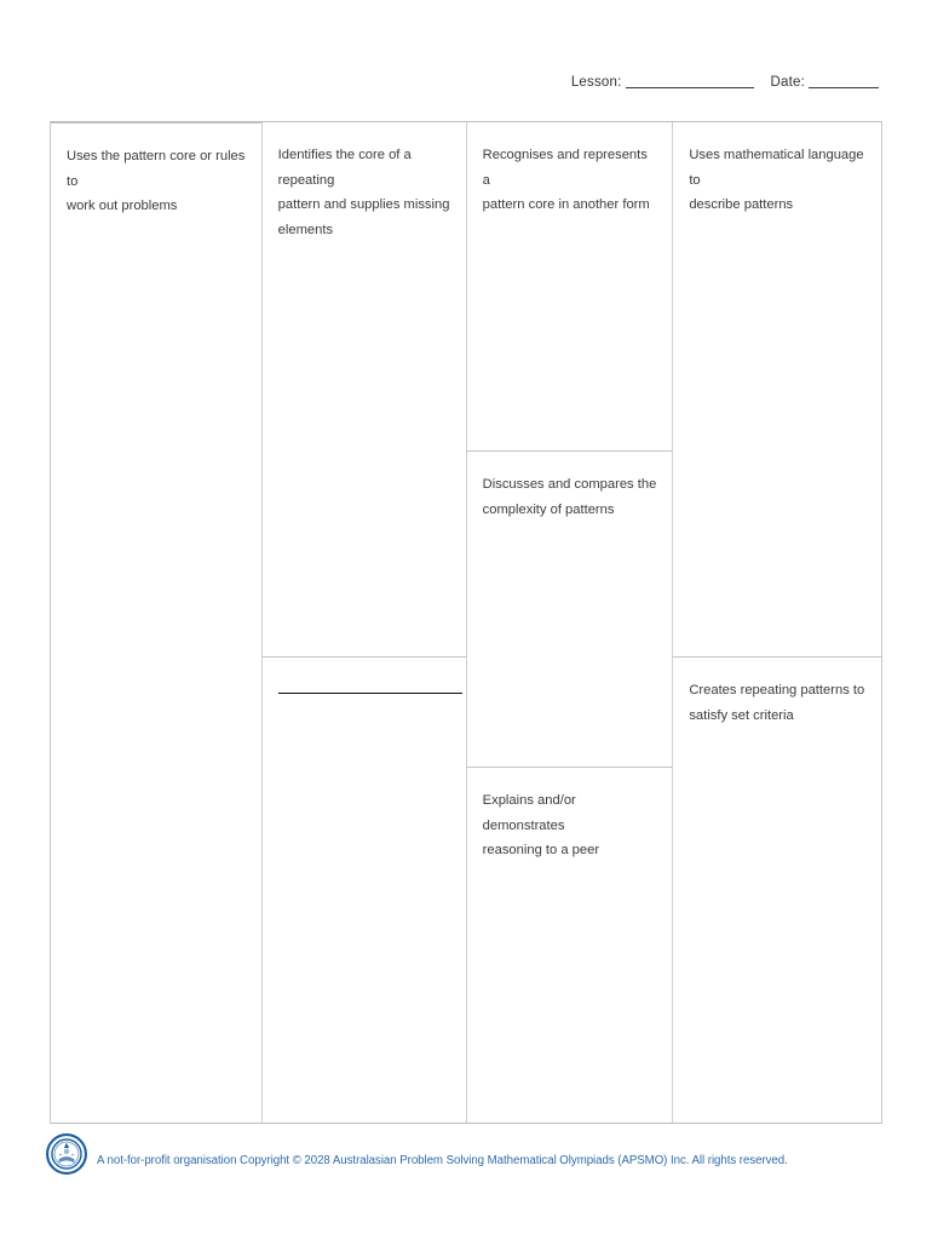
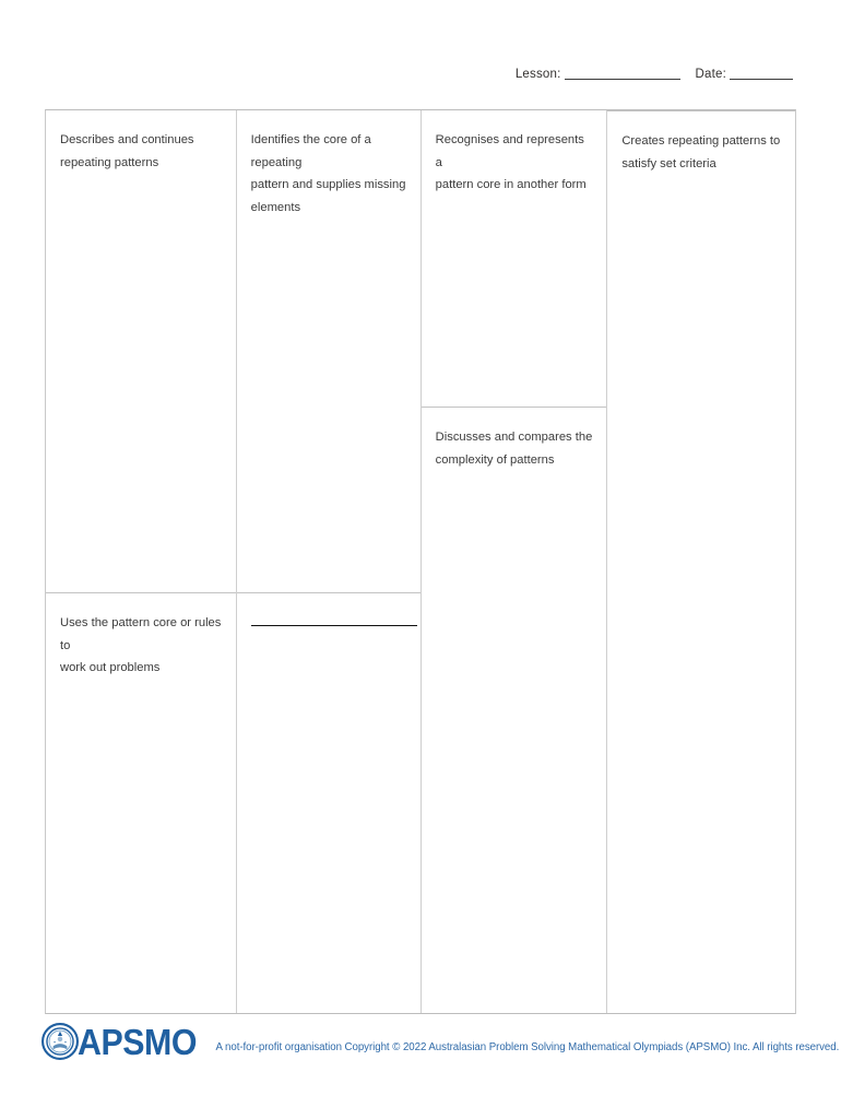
  Lesson: Date:
+ Describes and continues
+ repeating patterns
  Uses the pattern core or rules to
  work out problems
  Identifies the core of a repeating
  pattern and supplies missing
  elements
  Recognises and represents a
  pattern core in another form
  Discusses and compares the
  complexity of patterns
- Explains and/or demonstrates
- reasoning to a peer
- Uses mathematical language to
- describe patterns
  Creates repeating patterns to
  satisfy set criteria
+ APSMO
- A not-for-profit organisation Copyright © 2028 Australasian Problem Solving Mathematical Olympiads (APSMO) Inc. All rights reserved.
+ A not-for-profit organisation Copyright © 2022 Australasian Problem Solving Mathematical Olympiads (APSMO) Inc. All rights reserved.
